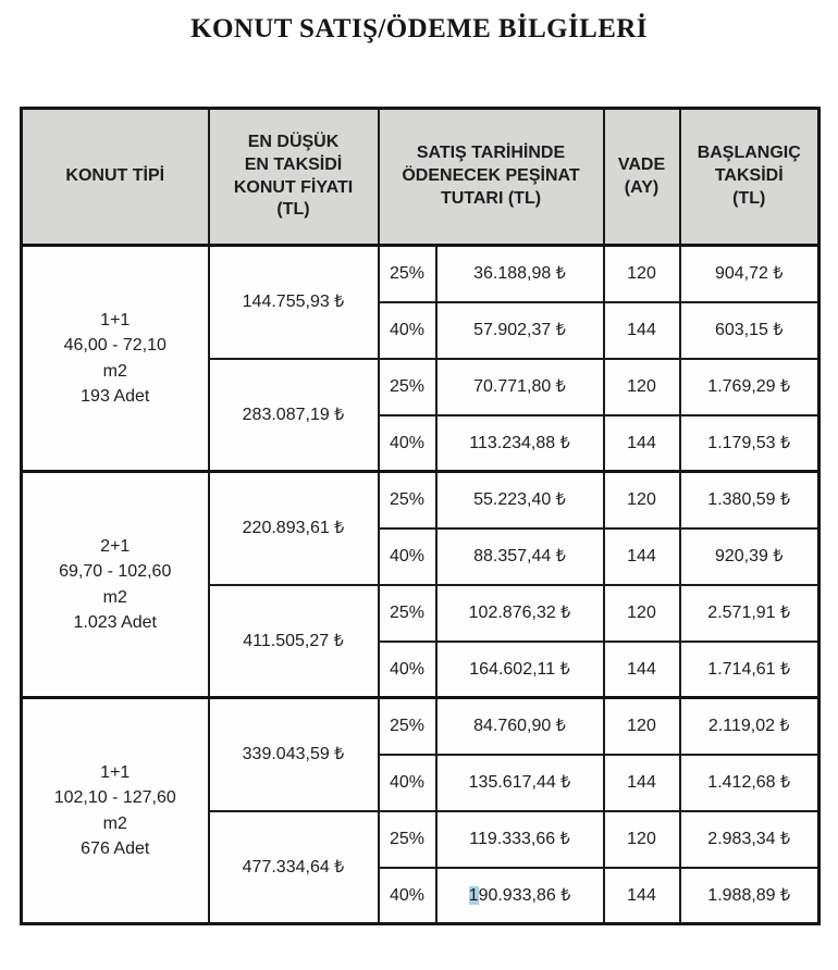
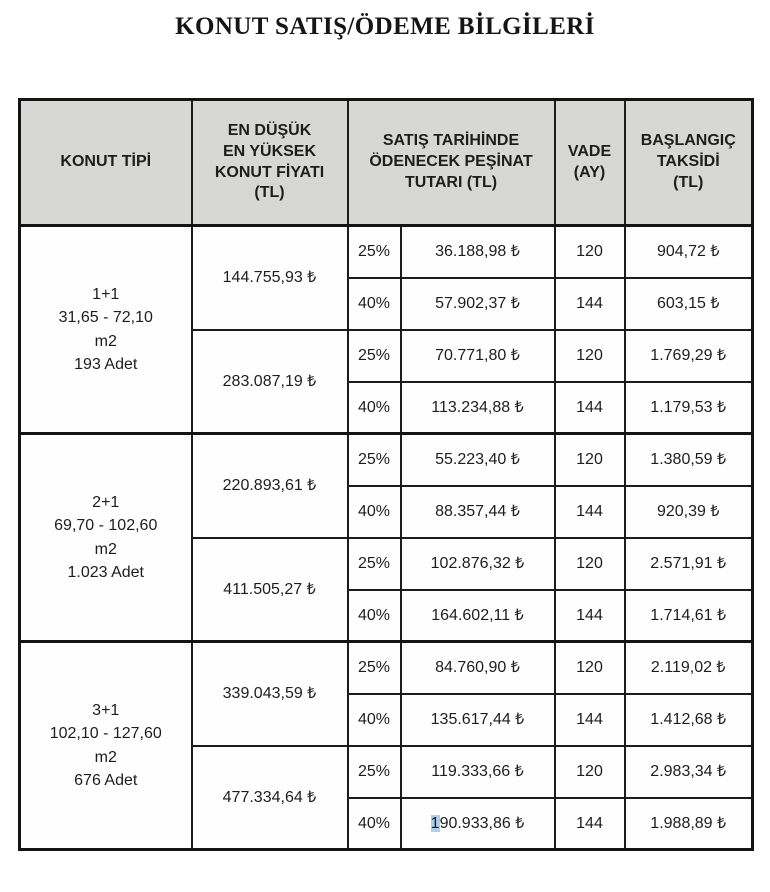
  KONUT SATIŞ/ÖDEME BİLGİLERİ
- KONUT TİPİ	EN DÜŞÜK EN TAKSİDİ KONUT FİYATI (TL)	SATIŞ TARİHİNDE ÖDENECEK PEŞİNAT TUTARI (TL)	VADE (AY)	BAŞLANGIÇ TAKSİDİ (TL)
+ KONUT TİPİ	EN DÜŞÜK EN YÜKSEK KONUT FİYATI (TL)	SATIŞ TARİHİNDE ÖDENECEK PEŞİNAT TUTARI (TL)	VADE (AY)	BAŞLANGIÇ TAKSİDİ (TL)
- 1+1 46,00 - 72,10 m2 193 Adet	144.755,93 ₺	25%	36.188,98 ₺	120	904,72 ₺
+ 1+1 31,65 - 72,10 m2 193 Adet	144.755,93 ₺	25%	36.188,98 ₺	120	904,72 ₺
  40%	57.902,37 ₺	144	603,15 ₺
  283.087,19 ₺	25%	70.771,80 ₺	120	1.769,29 ₺
  40%	113.234,88 ₺	144	1.179,53 ₺
  2+1 69,70 - 102,60 m2 1.023 Adet	220.893,61 ₺	25%	55.223,40 ₺	120	1.380,59 ₺
  40%	88.357,44 ₺	144	920,39 ₺
  411.505,27 ₺	25%	102.876,32 ₺	120	2.571,91 ₺
  40%	164.602,11 ₺	144	1.714,61 ₺
- 1+1 102,10 - 127,60 m2 676 Adet	339.043,59 ₺	25%	84.760,90 ₺	120	2.119,02 ₺
+ 3+1 102,10 - 127,60 m2 676 Adet	339.043,59 ₺	25%	84.760,90 ₺	120	2.119,02 ₺
  40%	135.617,44 ₺	144	1.412,68 ₺
  477.334,64 ₺	25%	119.333,66 ₺	120	2.983,34 ₺
  40%	190.933,86 ₺	144	1.988,89 ₺
